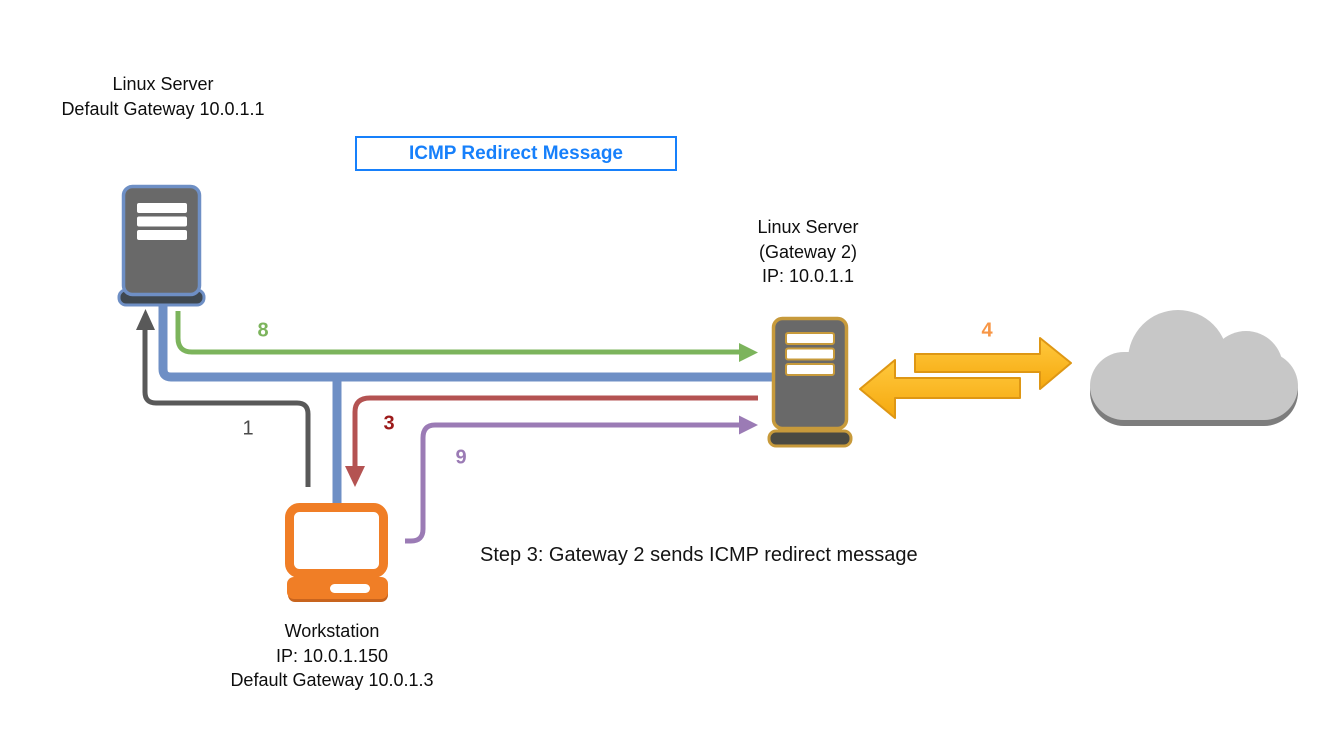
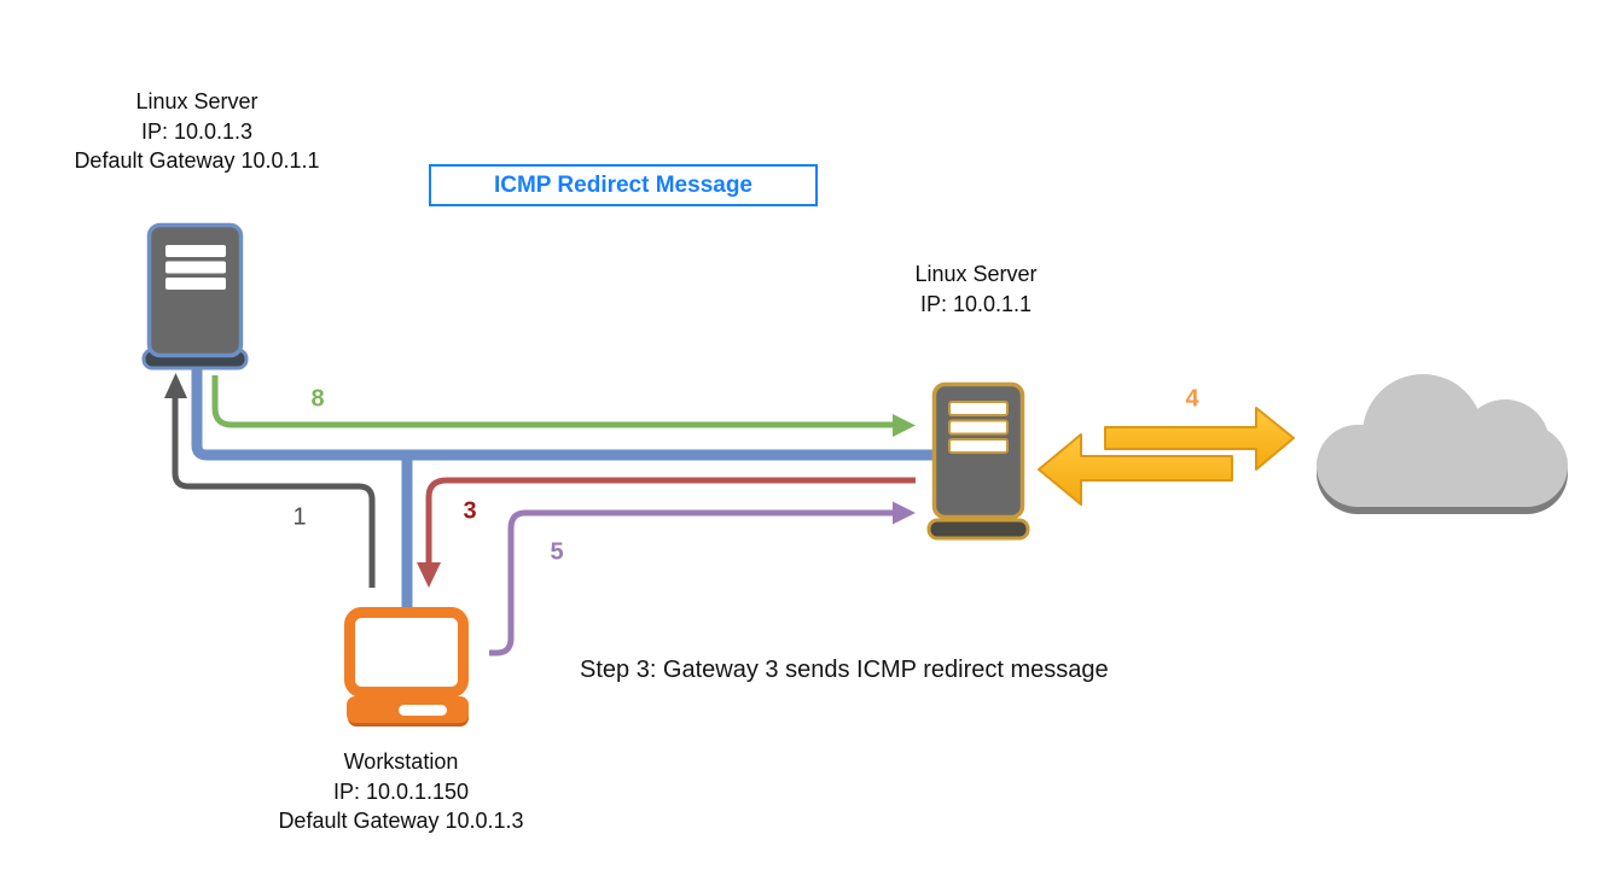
  ICMP Redirect Message
  Linux Server
+ IP: 10.0.1.3
  Default Gateway 10.0.1.1
  Linux Server
- (Gateway 2)
  IP: 10.0.1.1
  Workstation
  IP: 10.0.1.150
  Default Gateway 10.0.1.3
  1
  8
  3
  4
- 9
+ 5
- Step 3: Gateway 2 sends ICMP redirect message
+ Step 3: Gateway 3 sends ICMP redirect message
